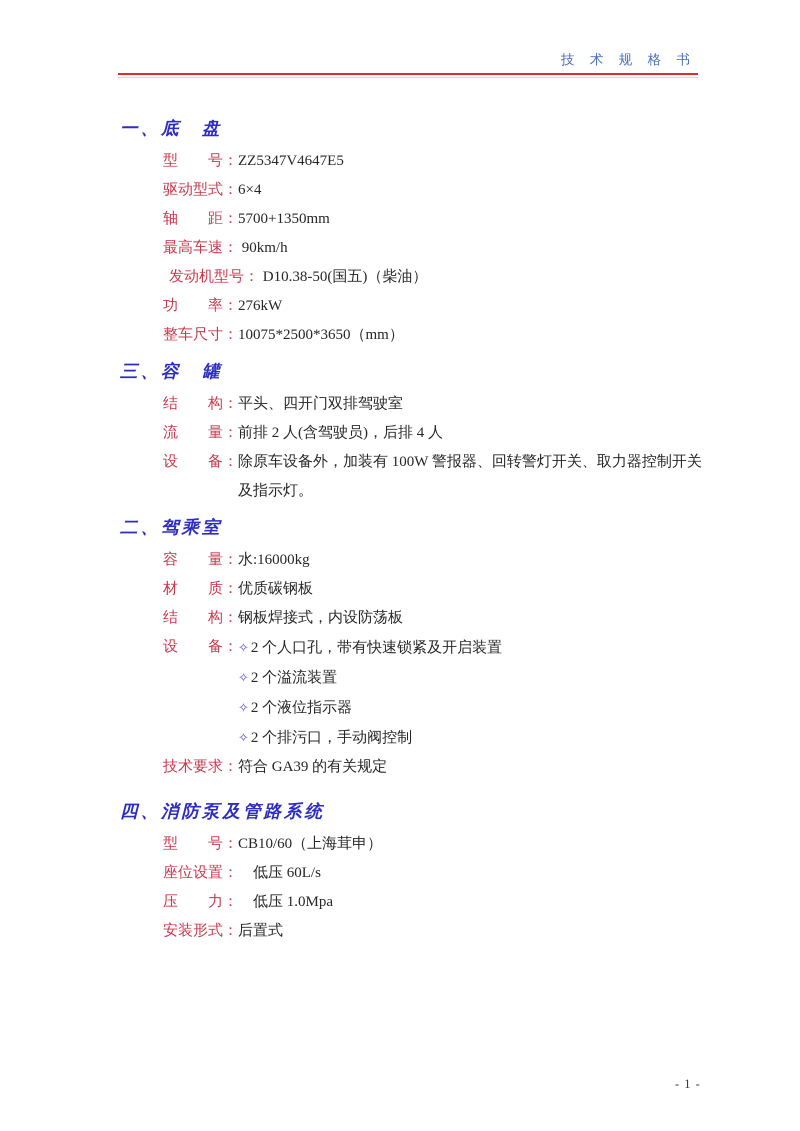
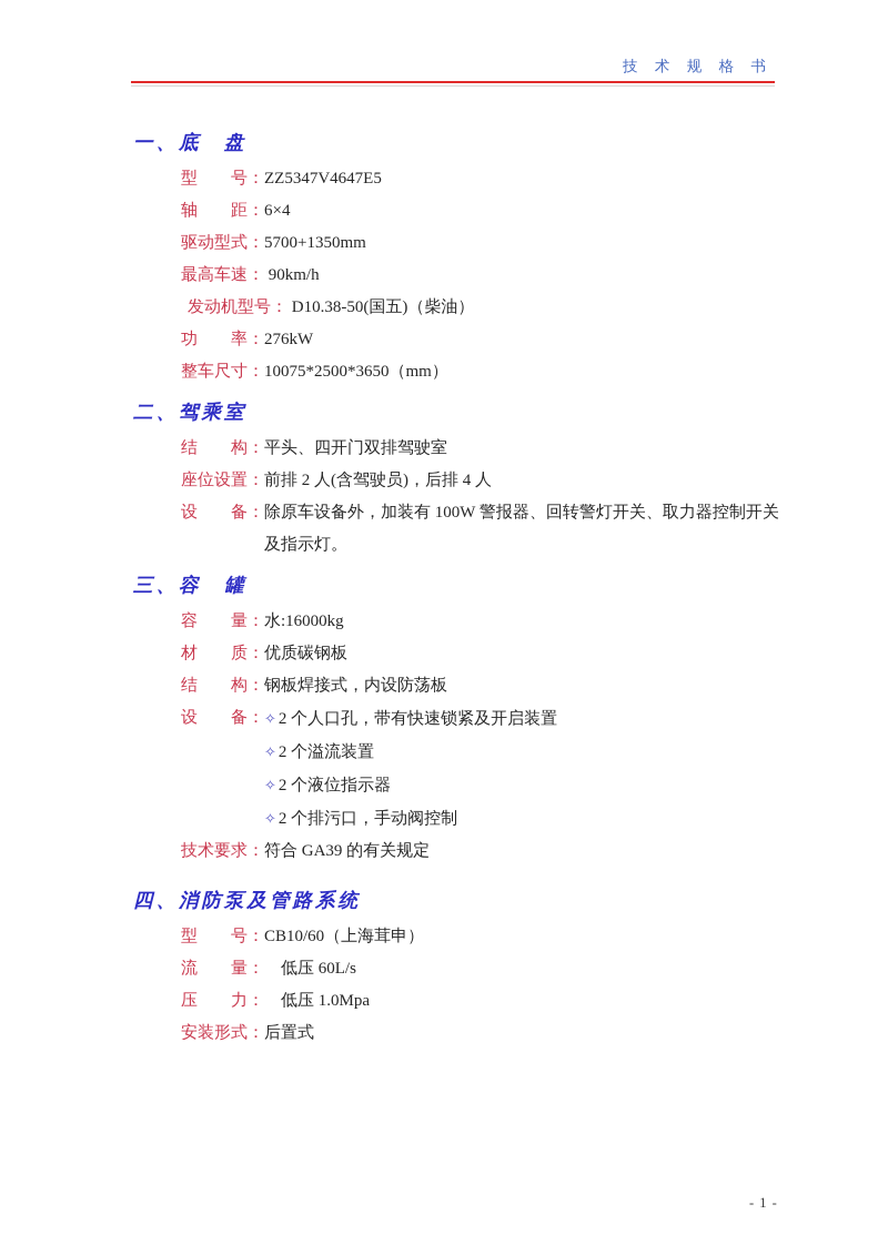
  技 术 规 格 书
  一、底 盘
  型 号：
  ZZ5347V4647E5
- 驱动型式：
+ 轴 距：
  6×4
- 轴 距：
+ 驱动型式：
  5700+1350mm
  最高车速：
  90km/h
  发动机型号：
  D10.38-50(国五)（柴油）
  功 率：
  276kW
  整车尺寸：
  10075*2500*3650（mm）
- 三、容 罐
+ 二、驾乘室
  结 构：
  平头、四开门双排驾驶室
- 流 量：
+ 座位设置：
  前排 2 人(含驾驶员)，后排 4 人
  设 备：
  除原车设备外，加装有 100W 警报器、回转警灯开关、取力器控制开关及指示灯。
- 二、驾乘室
+ 三、容 罐
  容 量：
  水:16000kg
  材 质：
  优质碳钢板
  结 构：
  钢板焊接式，内设防荡板
  设 备：
  ✧ 2 个人口孔，带有快速锁紧及开启装置
  ✧ 2 个溢流装置
  ✧ 2 个液位指示器
  ✧ 2 个排污口，手动阀控制
  技术要求：
  符合 GA39 的有关规定
  四、消防泵及管路系统
  型 号：
  CB10/60（上海茸申）
- 座位设置：
+ 流 量：
  低压 60L/s
  压 力：
  低压 1.0Mpa
  安装形式：
  后置式
  - 1 -
